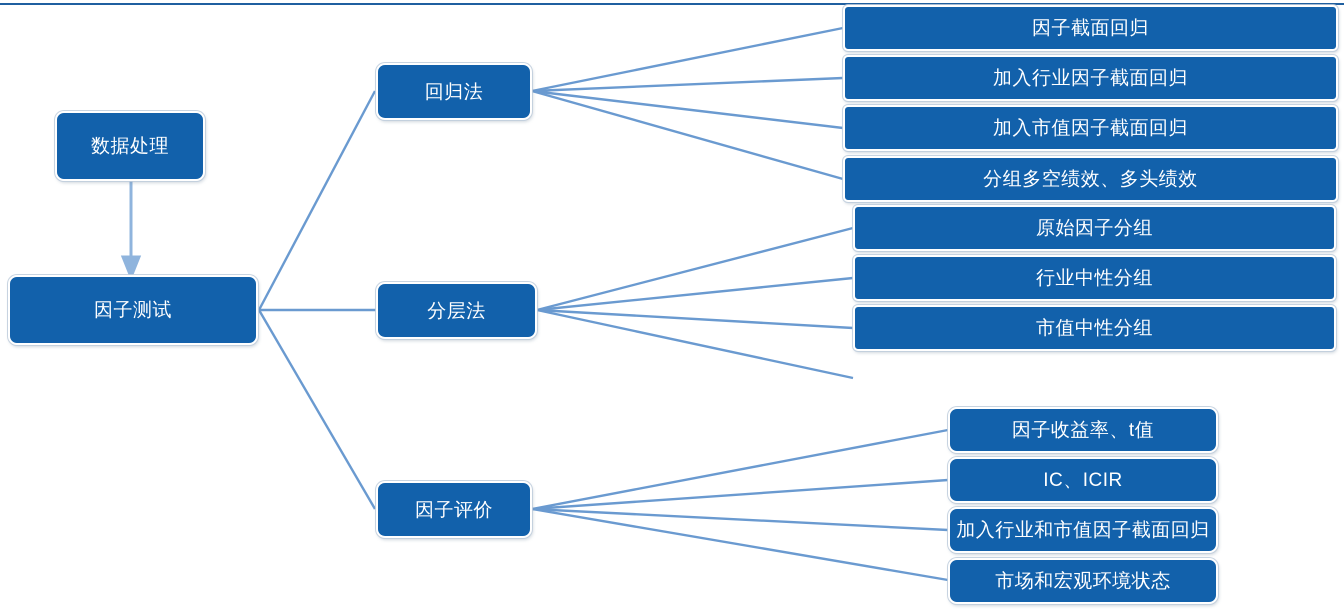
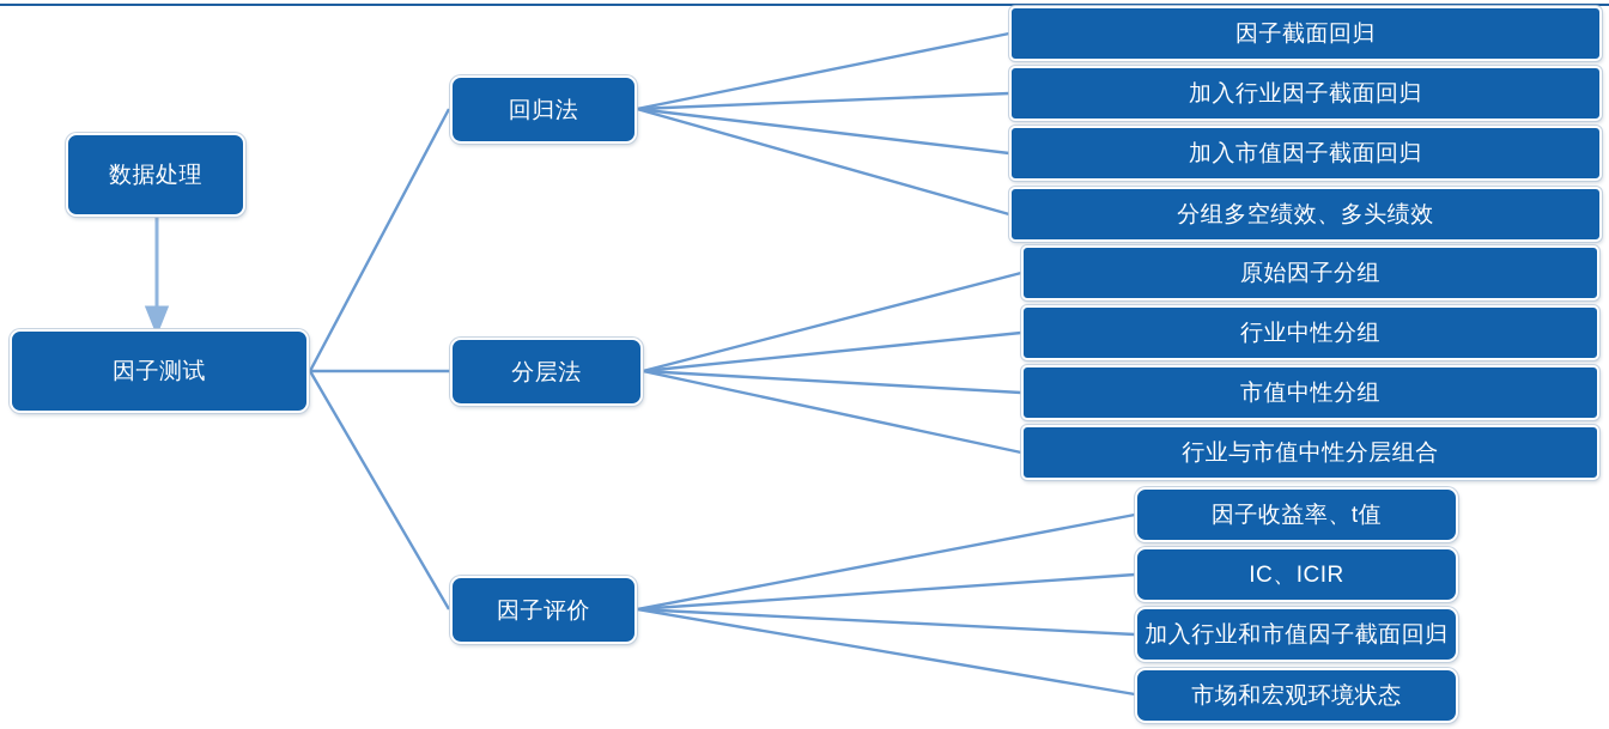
  数据处理
  因子测试
  回归法
  分层法
  因子评价
  因子截面回归
  加入行业因子截面回归
  加入市值因子截面回归
  分组多空绩效、多头绩效
  原始因子分组
  行业中性分组
  市值中性分组
+ 行业与市值中性分层组合
  因子收益率、t值
  IC、ICIR
  加入行业和市值因子截面回归
  市场和宏观环境状态
